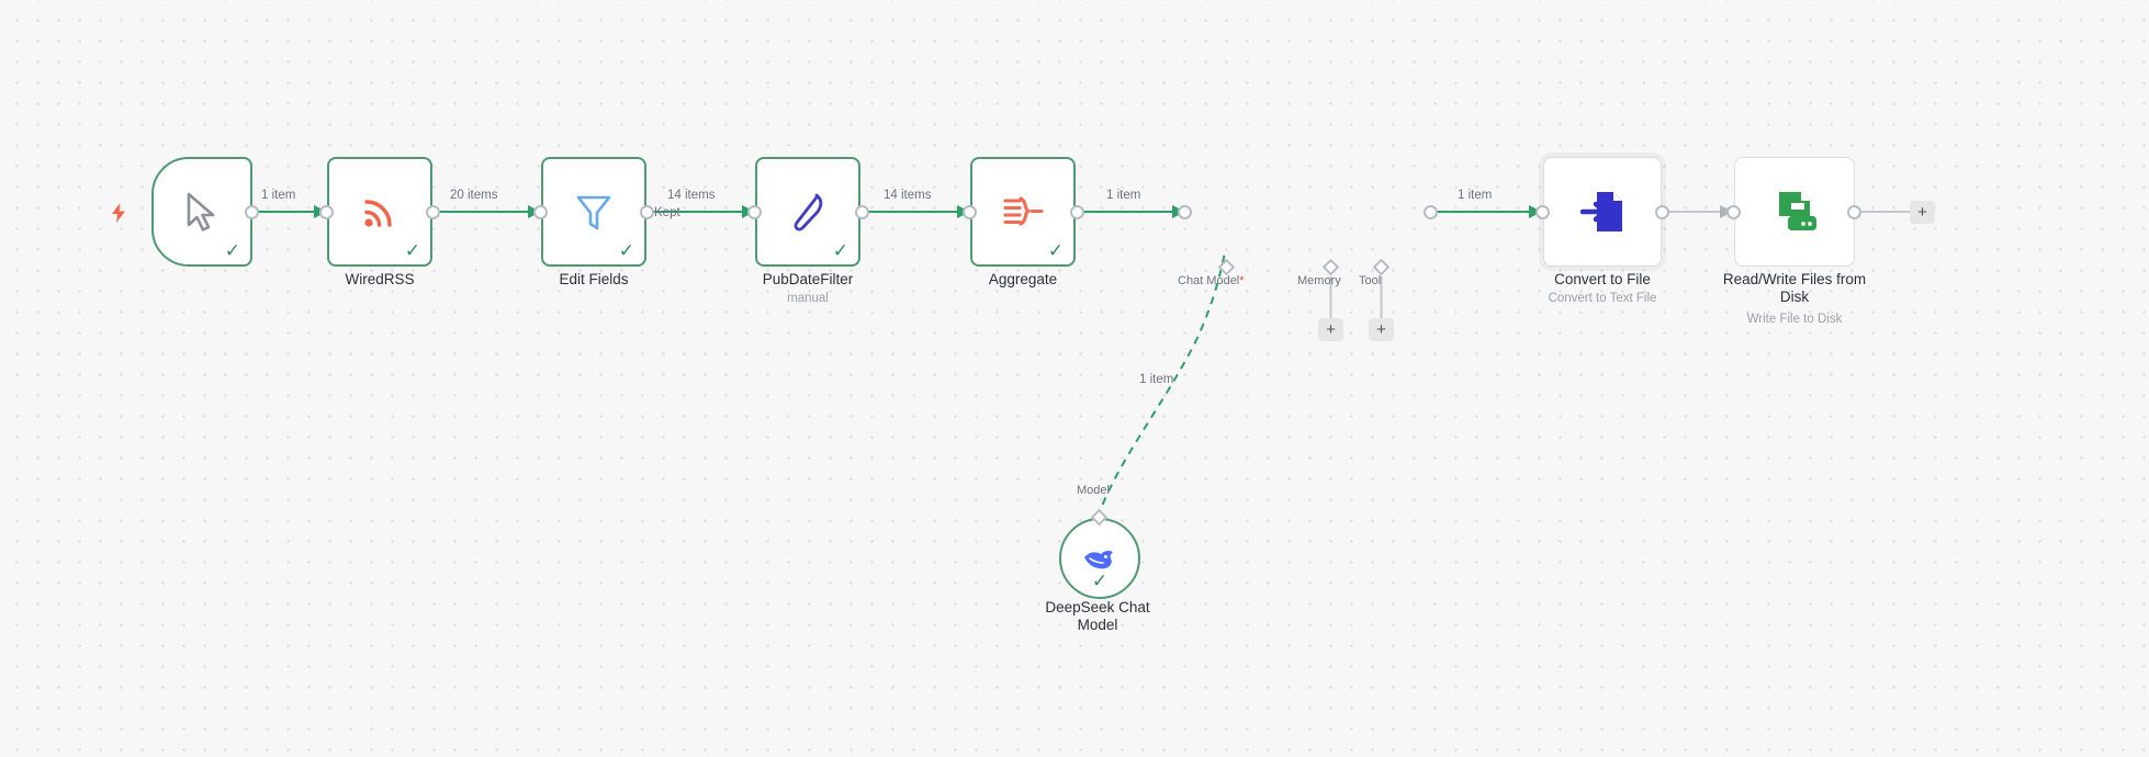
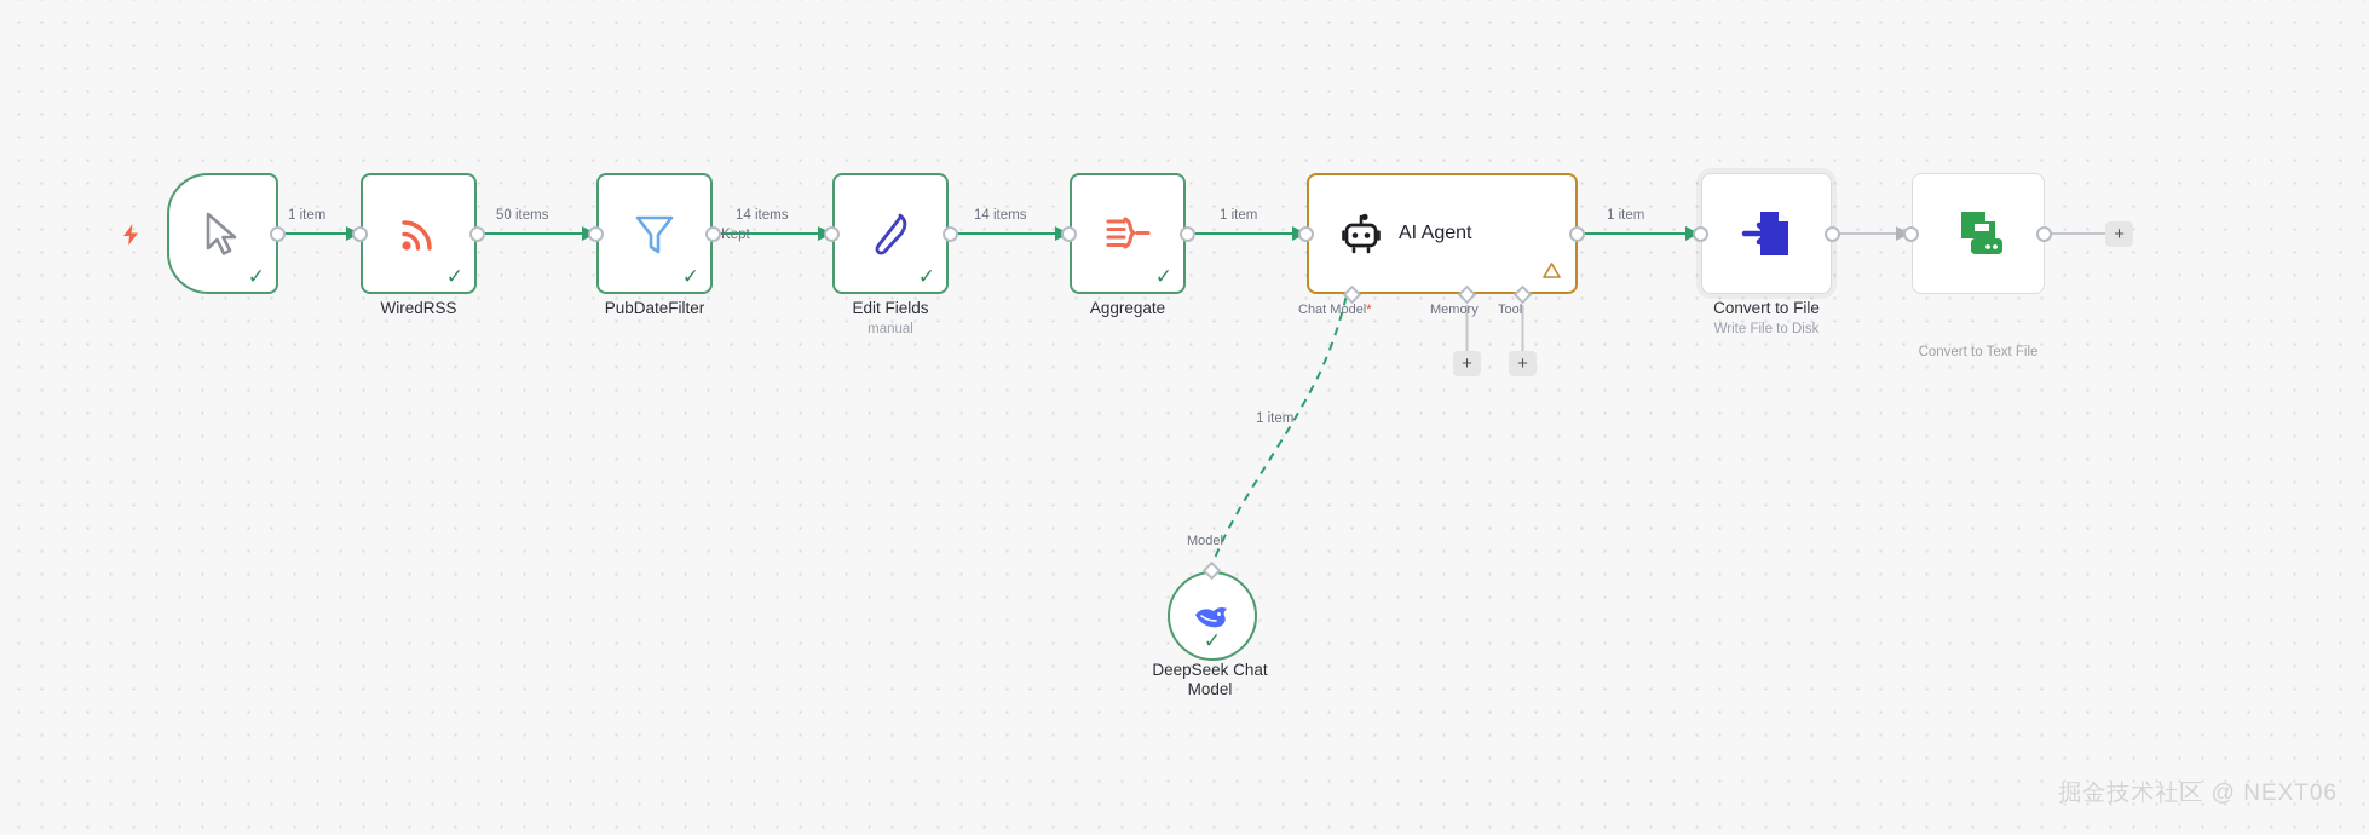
  ✓
  ✓
  WiredRSS
  ✓
- Edit Fields
+ PubDateFilter
  ✓
- PubDateFilter
+ Edit Fields
  manual
  ✓
  Aggregate
+ AI Agent
  Chat Model*
  Memory
  Tool
  +
  +
  Convert to File
- Convert to Text File
+ Write File to Disk
- Read/Write Files from
- Disk
- Write File to Disk
+ Convert to Text File
  +
  ✓
  Model
  DeepSeek Chat
  Model
  1 item
- 20 items
+ 50 items
  14 items
  Kept
  14 items
  1 item
  1 item
  1 item
+ 掘金技术社区 @ NEXT06
